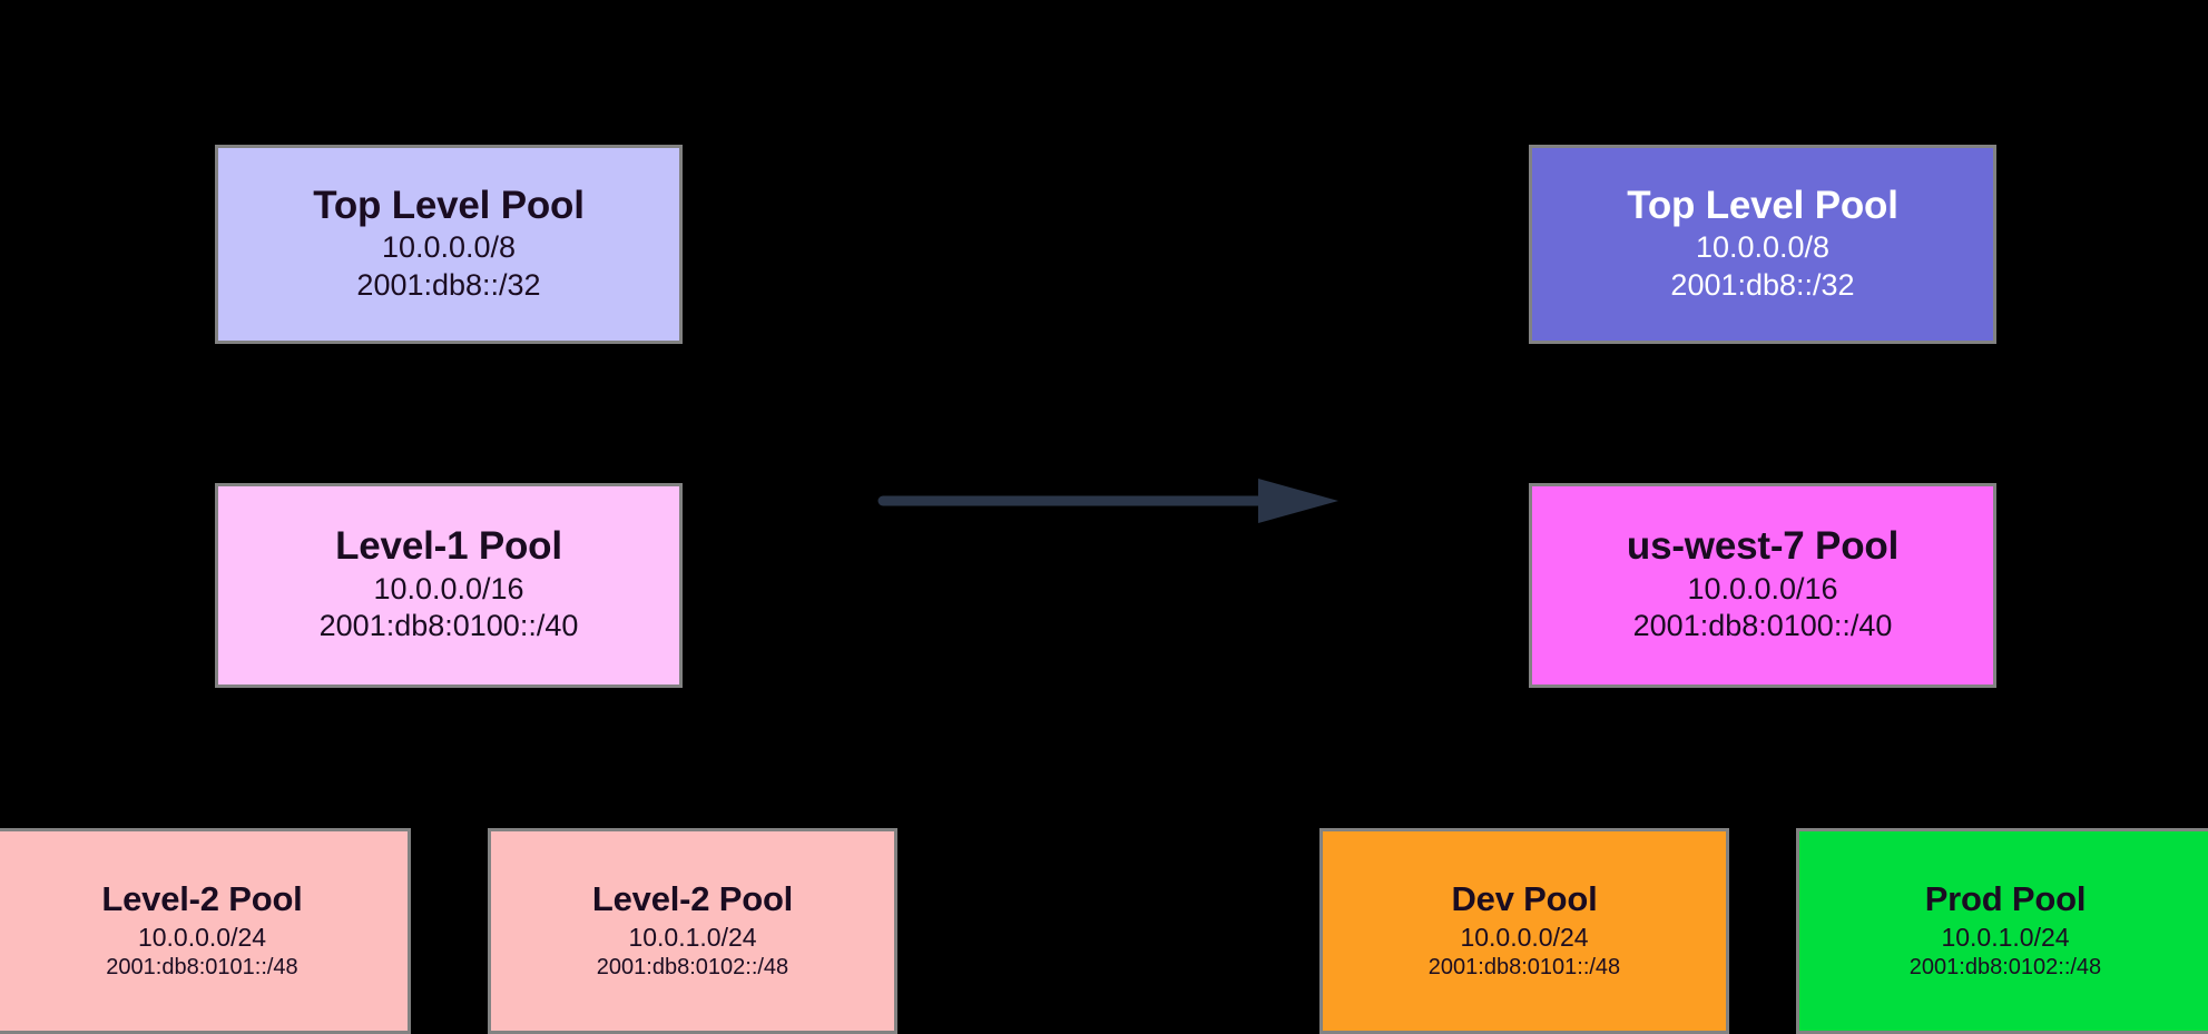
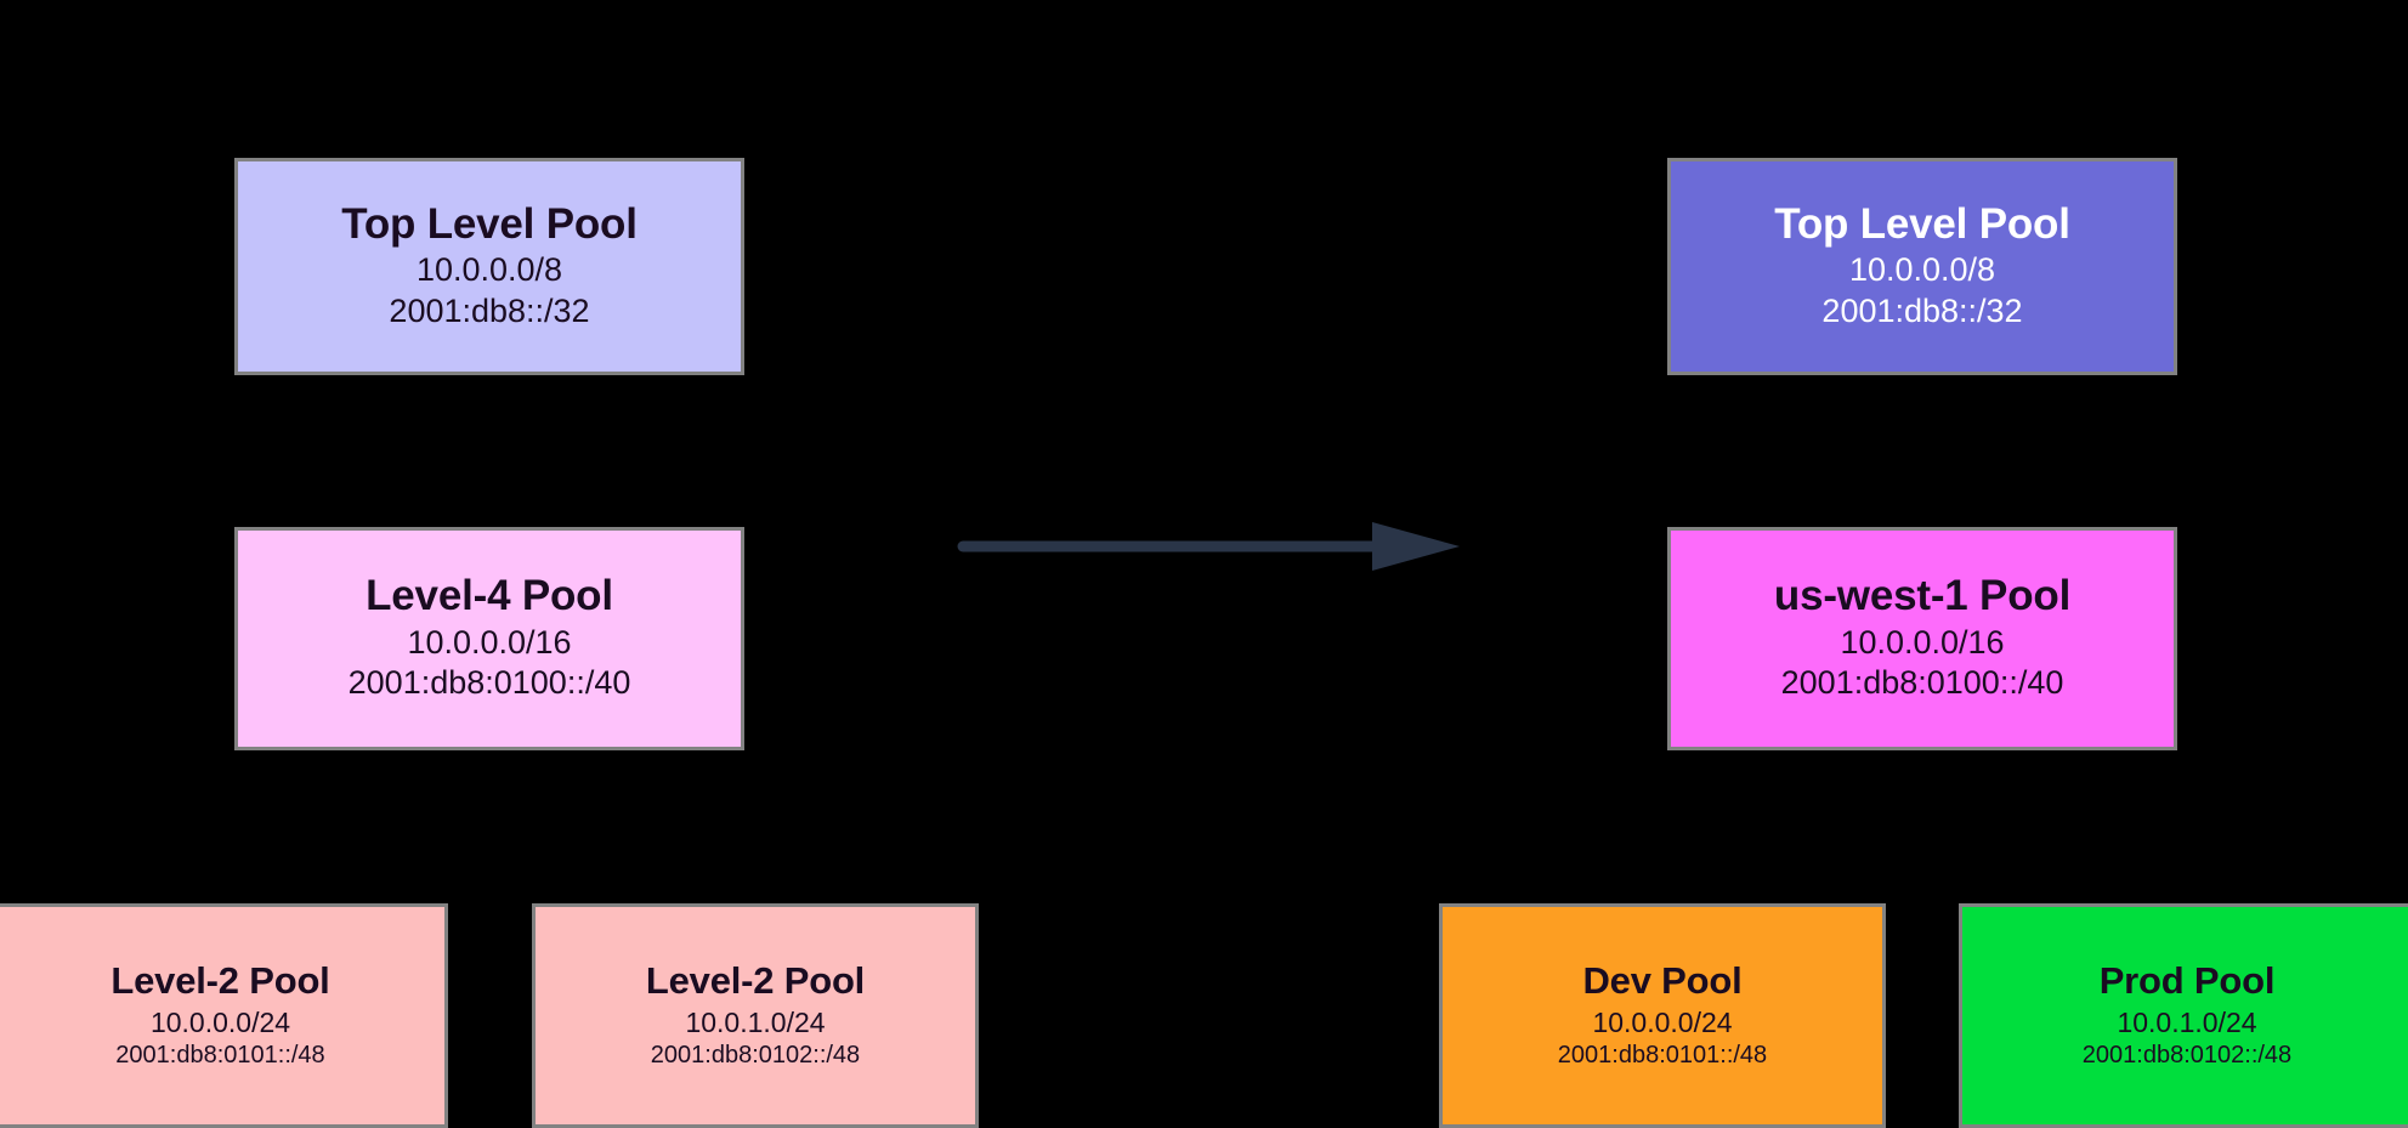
  Top Level Pool
  10.0.0.0/8
  2001:db8::/32
- Level-1 Pool
+ Level-4 Pool
  10.0.0.0/16
  2001:db8:0100::/40
  Top Level Pool
  10.0.0.0/8
  2001:db8::/32
- us-west-7 Pool
+ us-west-1 Pool
  10.0.0.0/16
  2001:db8:0100::/40
  Level-2 Pool
  10.0.0.0/24
  2001:db8:0101::/48
  Level-2 Pool
  10.0.1.0/24
  2001:db8:0102::/48
  Dev Pool
  10.0.0.0/24
  2001:db8:0101::/48
  Prod Pool
  10.0.1.0/24
  2001:db8:0102::/48
